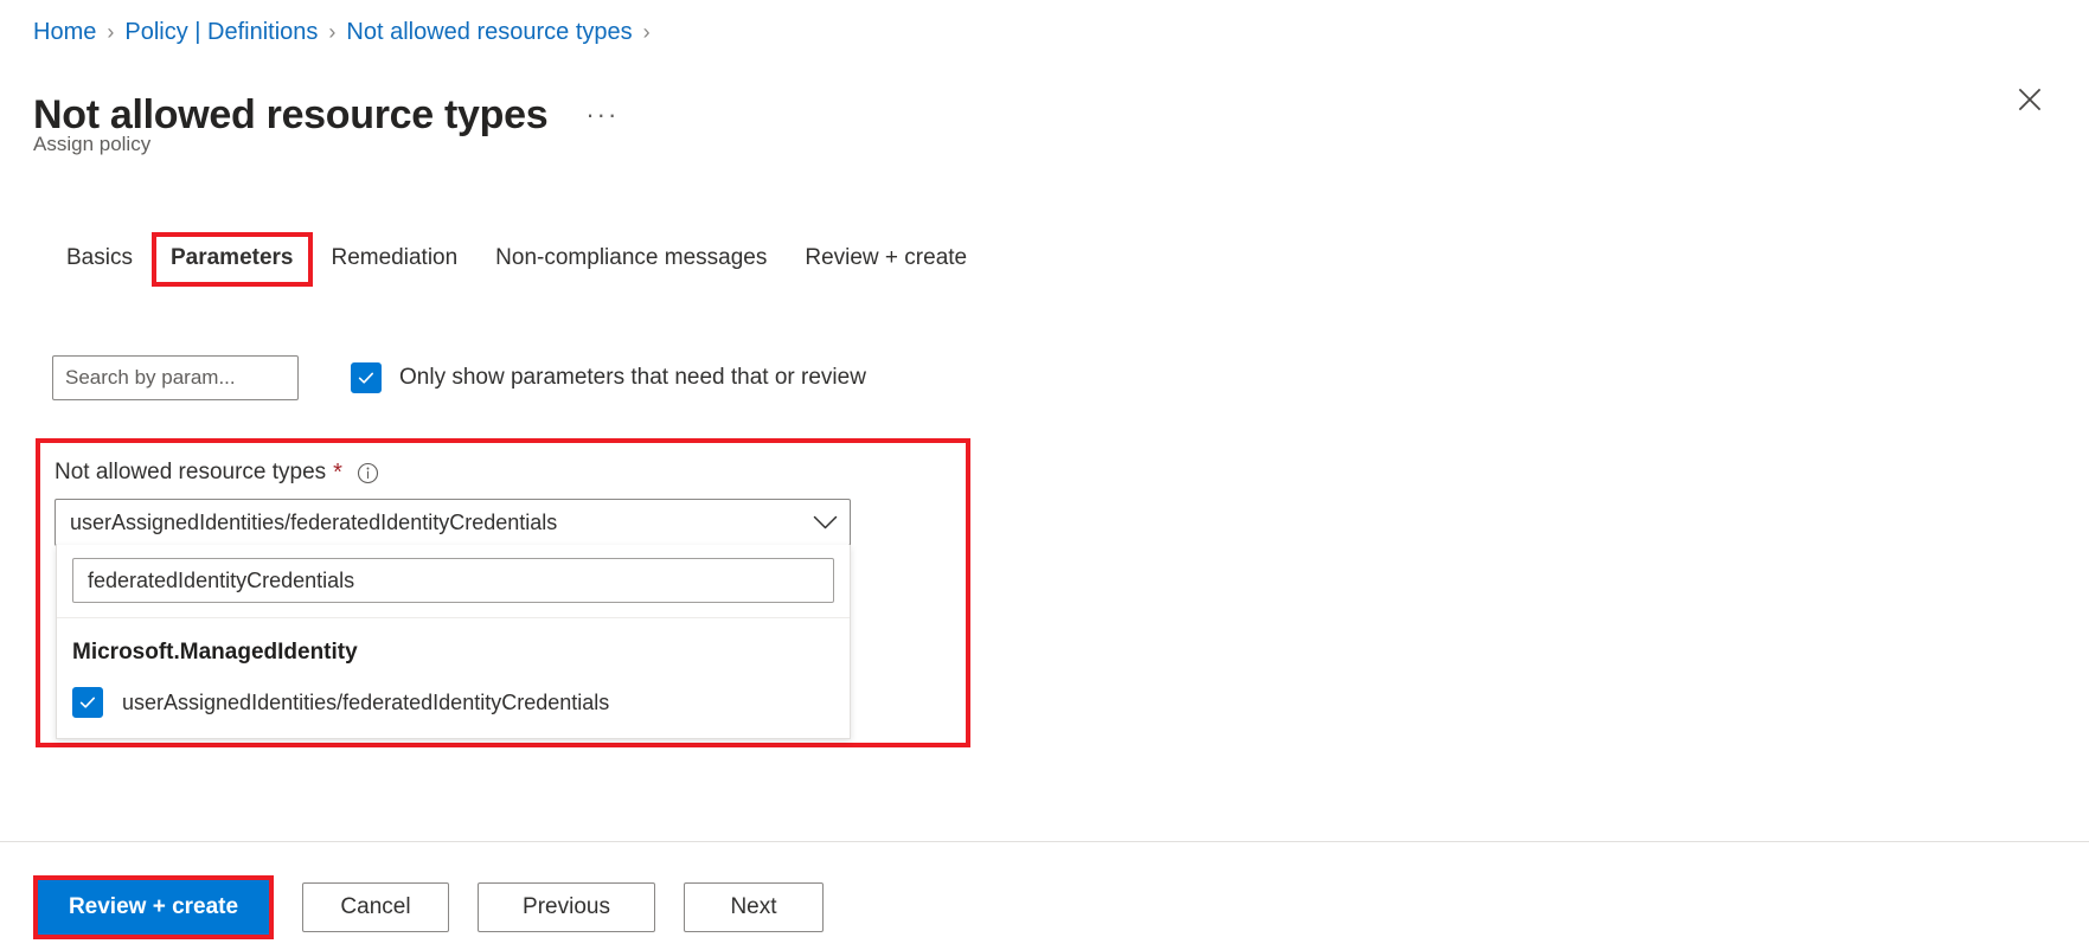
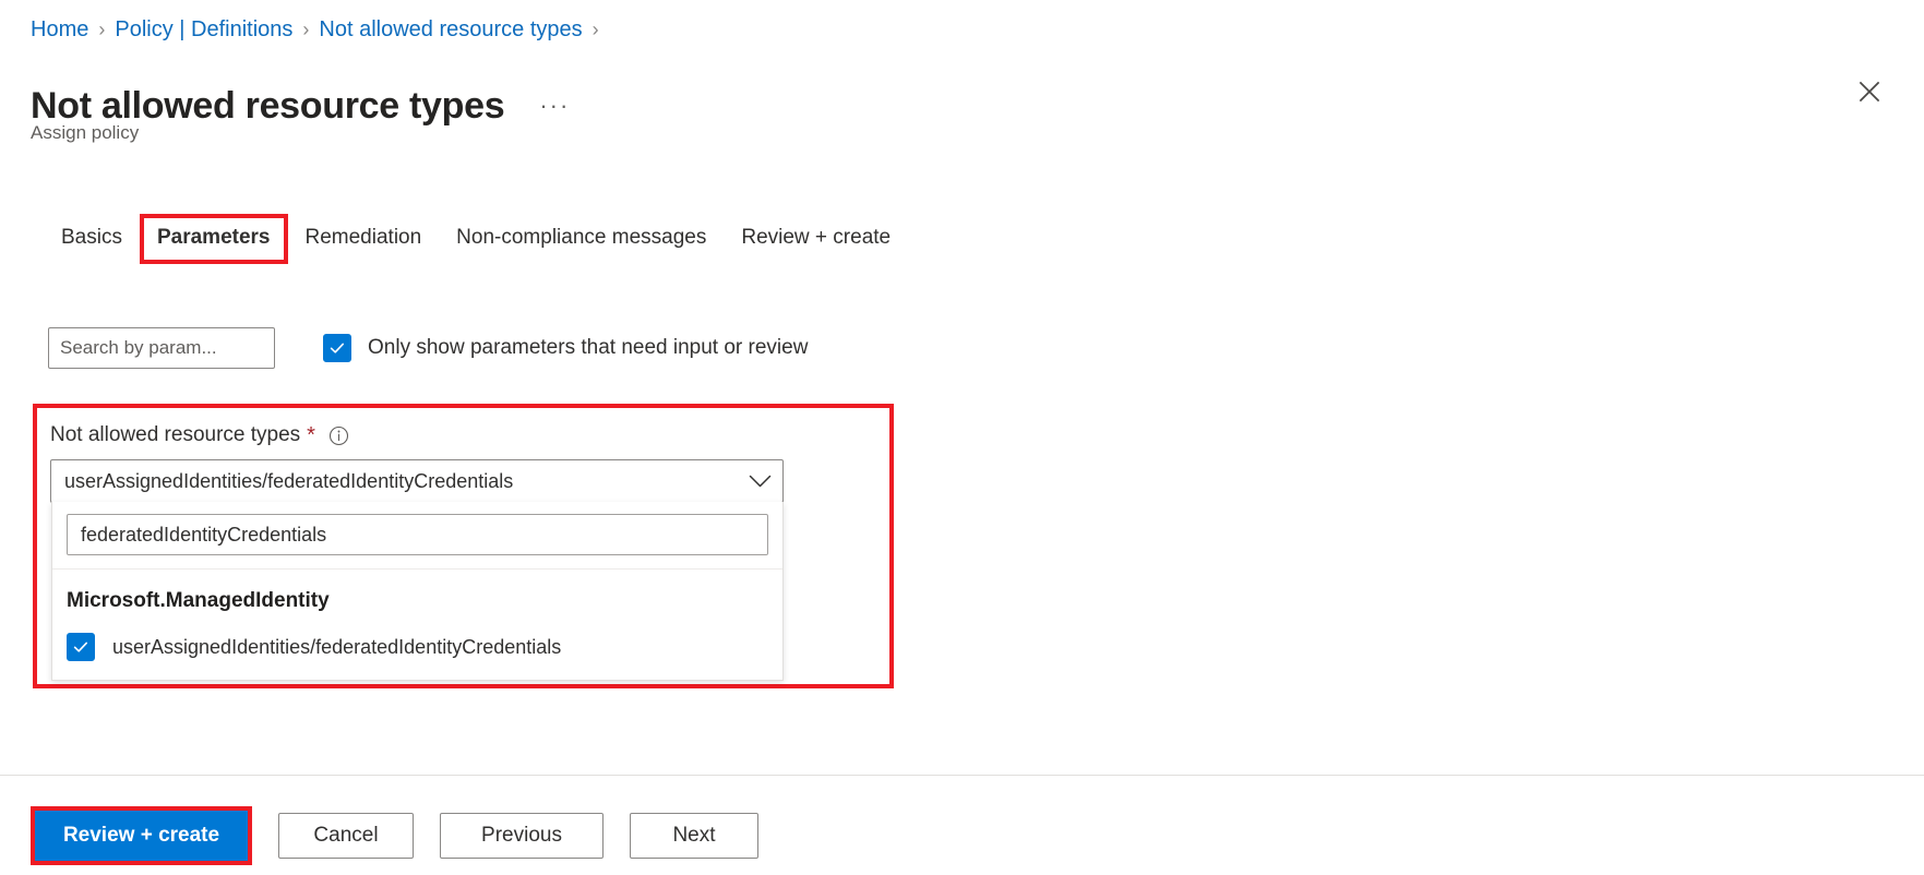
  Home
  ›
  Policy | Definitions
  ›
  Not allowed resource types
  ›
  Not allowed resource types
  ···
  Assign policy
  Basics
  Parameters
  Remediation
  Non-compliance messages
  Review + create
  Search by param...
- Only show parameters that need that or review
+ Only show parameters that need input or review
  Not allowed resource types
  *
  userAssignedIdentities/federatedIdentityCredentials
  federatedIdentityCredentials
  Microsoft.ManagedIdentity
  userAssignedIdentities/federatedIdentityCredentials
  Review + create
  Cancel
  Previous
  Next
